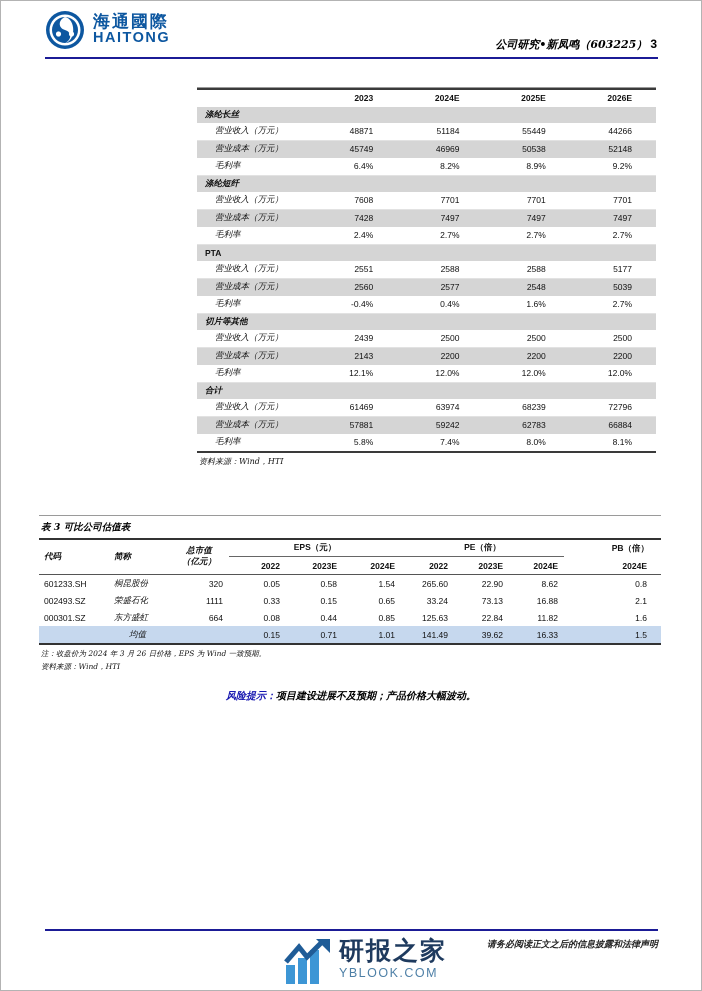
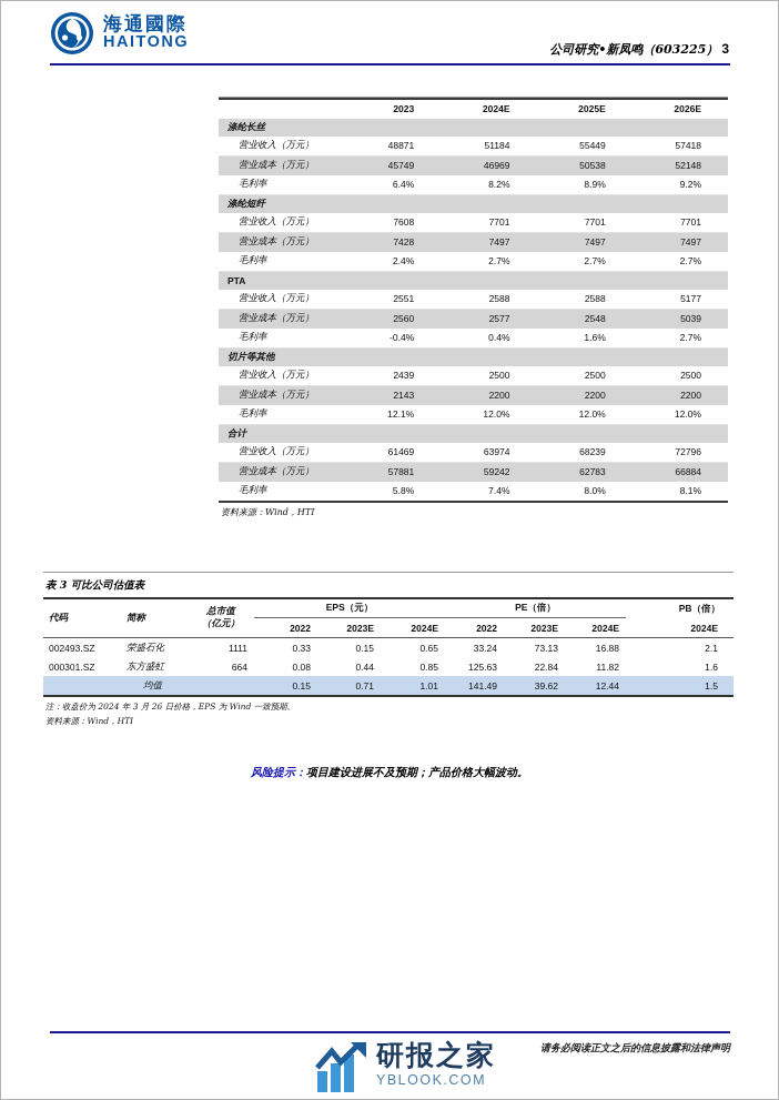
  海通國際
  HAITONG
  公司研究•新凤鸣（603225） 3
  2023
  2024E
  2025E
  2026E
  涤纶长丝
  营业收入（万元）
  48871
  51184
  55449
- 44266
+ 57418
  营业成本（万元）
  45749
  46969
  50538
  52148
  毛利率
  6.4%
  8.2%
  8.9%
  9.2%
  涤纶短纤
  营业收入（万元）
  7608
  7701
  7701
  7701
  营业成本（万元）
  7428
  7497
  7497
  7497
  毛利率
  2.4%
  2.7%
  2.7%
  2.7%
  PTA
  营业收入（万元）
  2551
  2588
  2588
  5177
  营业成本（万元）
  2560
  2577
  2548
  5039
  毛利率
  -0.4%
  0.4%
  1.6%
  2.7%
  切片等其他
  营业收入（万元）
  2439
  2500
  2500
  2500
  营业成本（万元）
  2143
  2200
  2200
  2200
  毛利率
  12.1%
  12.0%
  12.0%
  12.0%
  合计
  营业收入（万元）
  61469
  63974
  68239
  72796
  营业成本（万元）
  57881
  59242
  62783
  66884
  毛利率
  5.8%
  7.4%
  8.0%
  8.1%
  资料来源：Wind，HTI
  表 3 可比公司估值表
  代码
  简称
  总市值
  （亿元）
  EPS（元）
  PE（倍）
  PB（倍）
  2022
  2023E
  2024E
  2022
  2023E
  2024E
  2024E
- 601233.SH
- 桐昆股份
- 320
- 0.05
- 0.58
- 1.54
- 265.60
- 22.90
- 8.62
- 0.8
  002493.SZ
  荣盛石化
  1111
  0.33
  0.15
  0.65
  33.24
  73.13
  16.88
  2.1
  000301.SZ
  东方盛虹
  664
  0.08
  0.44
  0.85
  125.63
  22.84
  11.82
  1.6
  均值
  0.15
  0.71
  1.01
  141.49
  39.62
- 16.33
+ 12.44
  1.5
  注：收盘价为 2024 年 3 月 26 日价格，EPS 为 Wind 一致预期。
  资料来源：Wind，HTI
  风险提示：项目建设进展不及预期；产品价格大幅波动。
  研报之家
  YBLOOK.COM
  请务必阅读正文之后的信息披露和法律声明
